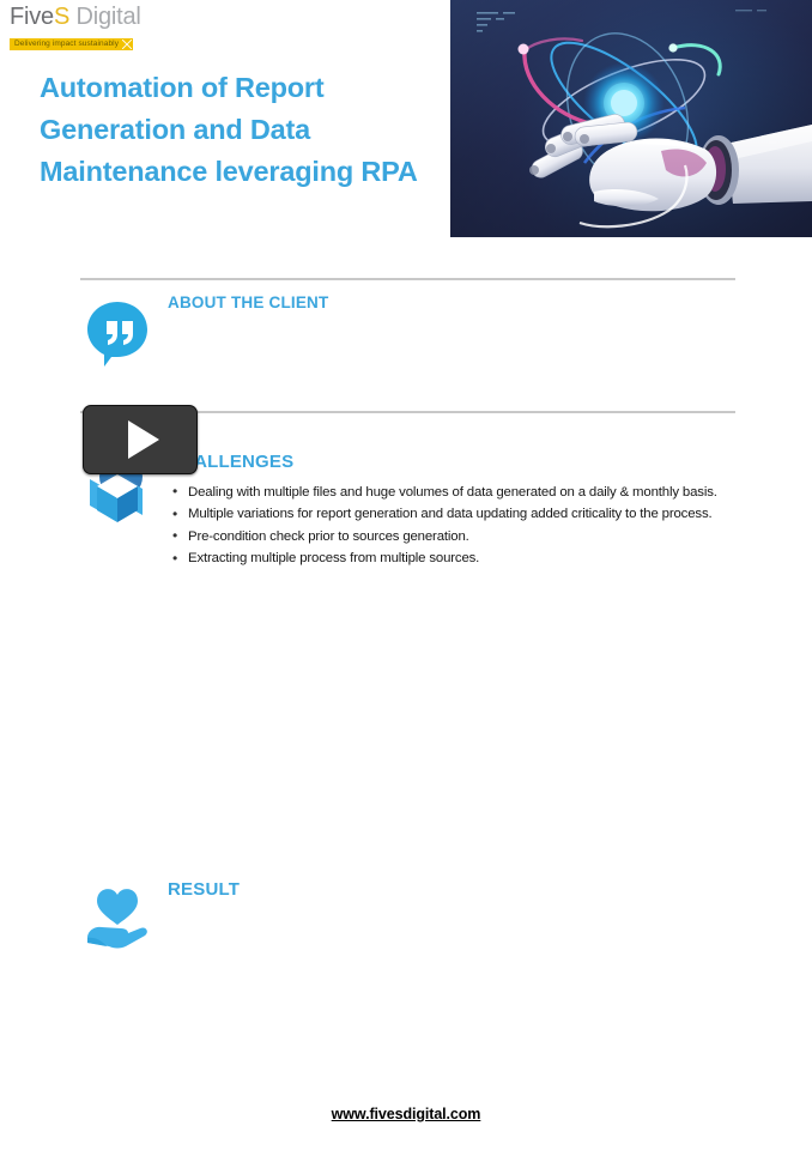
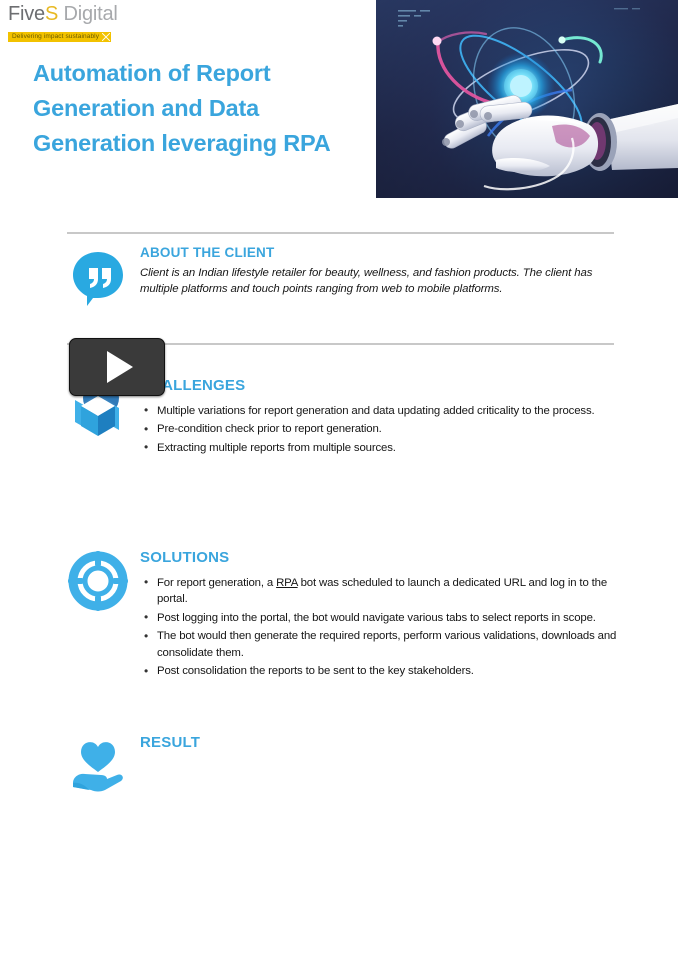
  FiveS Digital
- Automation of Report Generation and Data Maintenance leveraging RPA
+ Automation of Report Generation and Data Generation leveraging RPA
  ABOUT THE CLIENT
+ Client is an Indian lifestyle retailer for beauty, wellness, and fashion products. The client has multiple platforms and touch points ranging from web to mobile platforms.
  ALLENGES
- Dealing with multiple files and huge volumes of data generated on a daily & monthly basis.
  Multiple variations for report generation and data updating added criticality to the process.
- Pre-condition check prior to sources generation.
+ Pre-condition check prior to report generation.
- Extracting multiple process from multiple sources.
+ Extracting multiple reports from multiple sources.
+ SOLUTIONS
+ For report generation, a RPA bot was scheduled to launch a dedicated URL and log in to the portal.
+ Post logging into the portal, the bot would navigate various tabs to select reports in scope.
+ The bot would then generate the required reports, perform various validations, downloads and consolidate them.
+ Post consolidation the reports to be sent to the key stakeholders.
  RESULT
- www.fivesdigital.com
